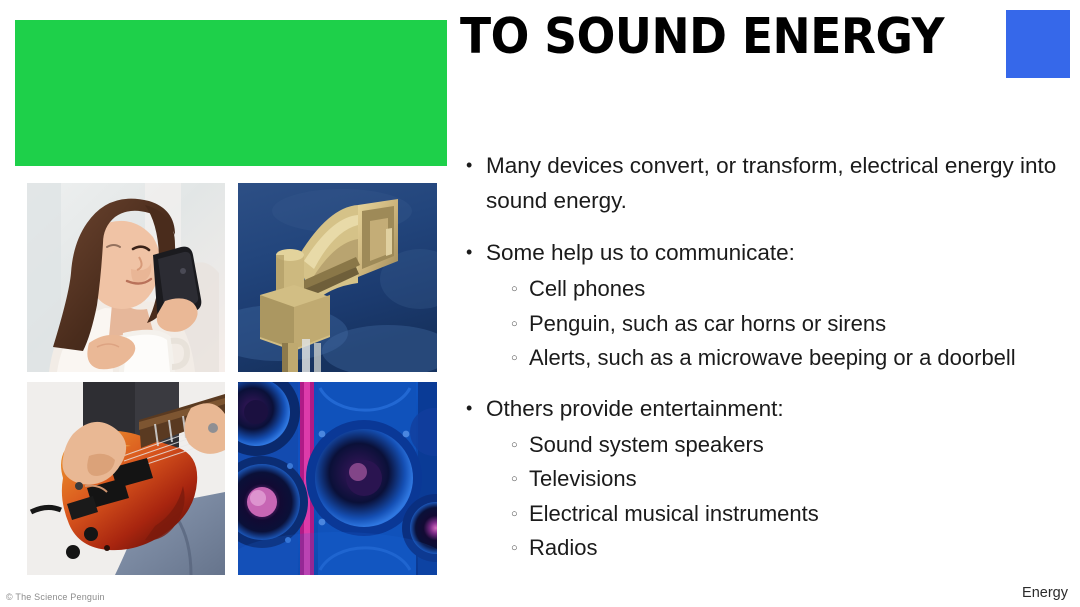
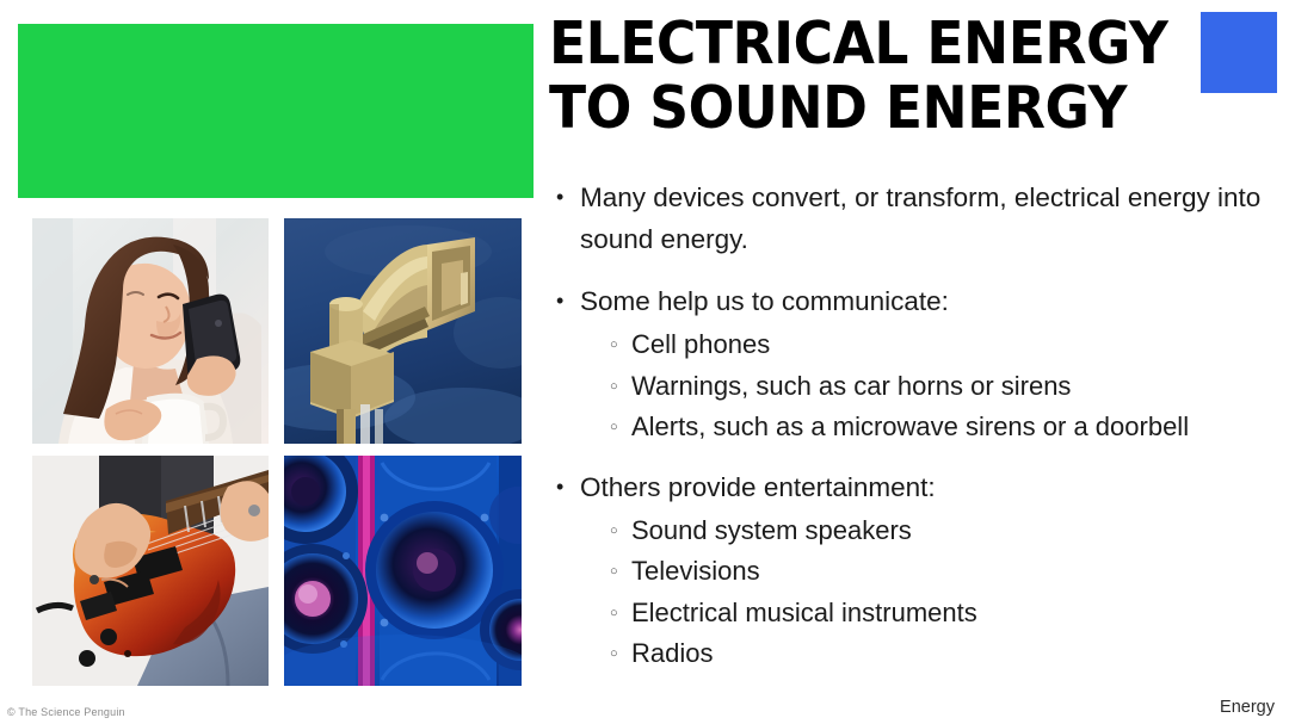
+ ELECTRICAL ENERGY
  TO SOUND ENERGY
  •
  Many devices convert, or transform, electrical energy into sound energy.
  •
  Some help us to communicate:
  ○
  Cell phones
  ○
- Penguin, such as car horns or sirens
+ Warnings, such as car horns or sirens
  ○
- Alerts, such as a microwave beeping or a doorbell
+ Alerts, such as a microwave sirens or a doorbell
  •
  Others provide entertainment:
  ○
  Sound system speakers
  ○
  Televisions
  ○
  Electrical musical instruments
  ○
  Radios
  © The Science Penguin
  Energy
